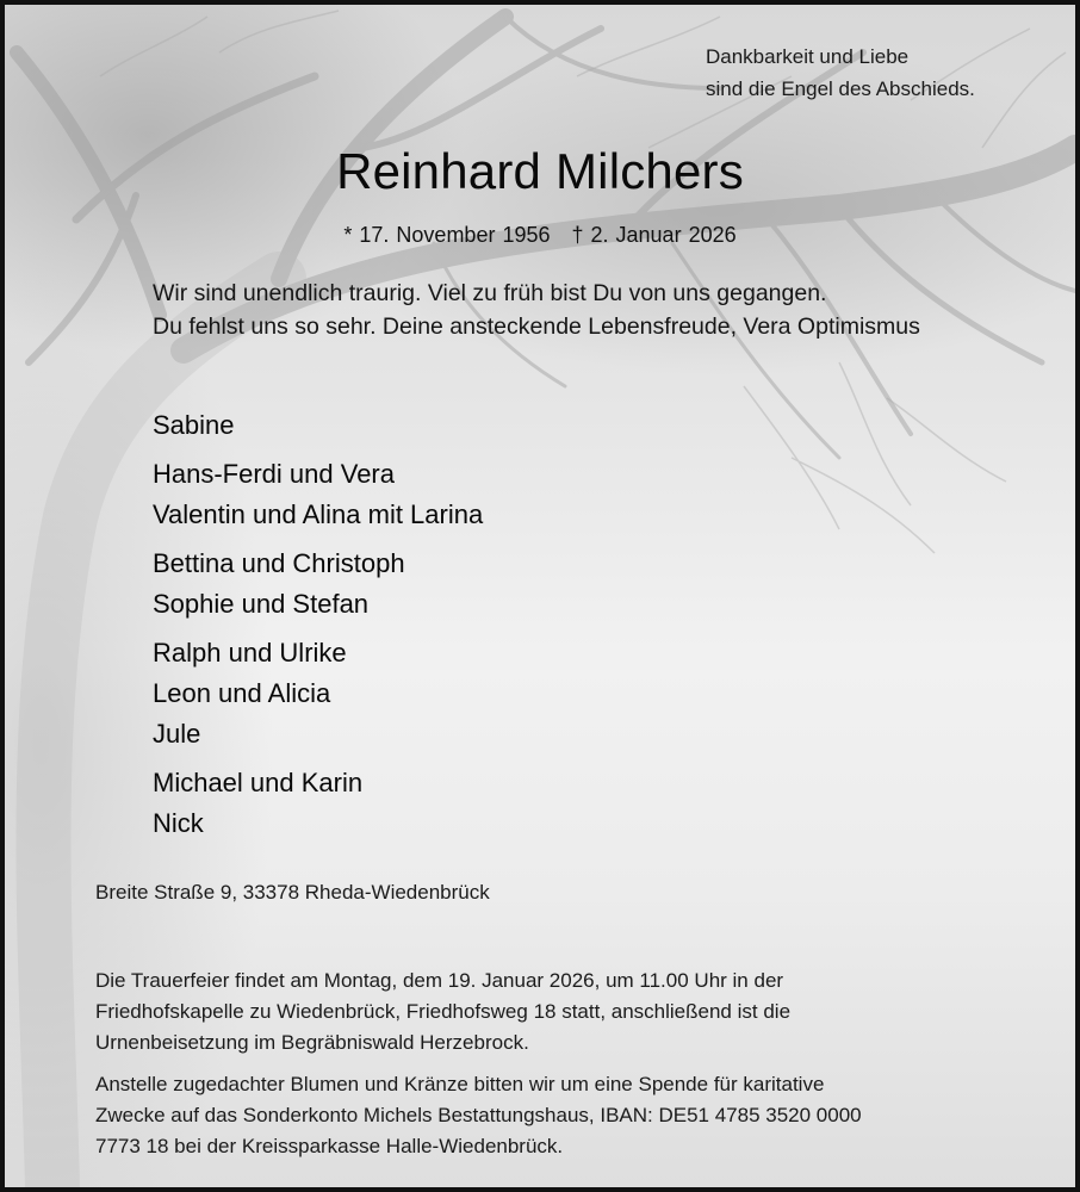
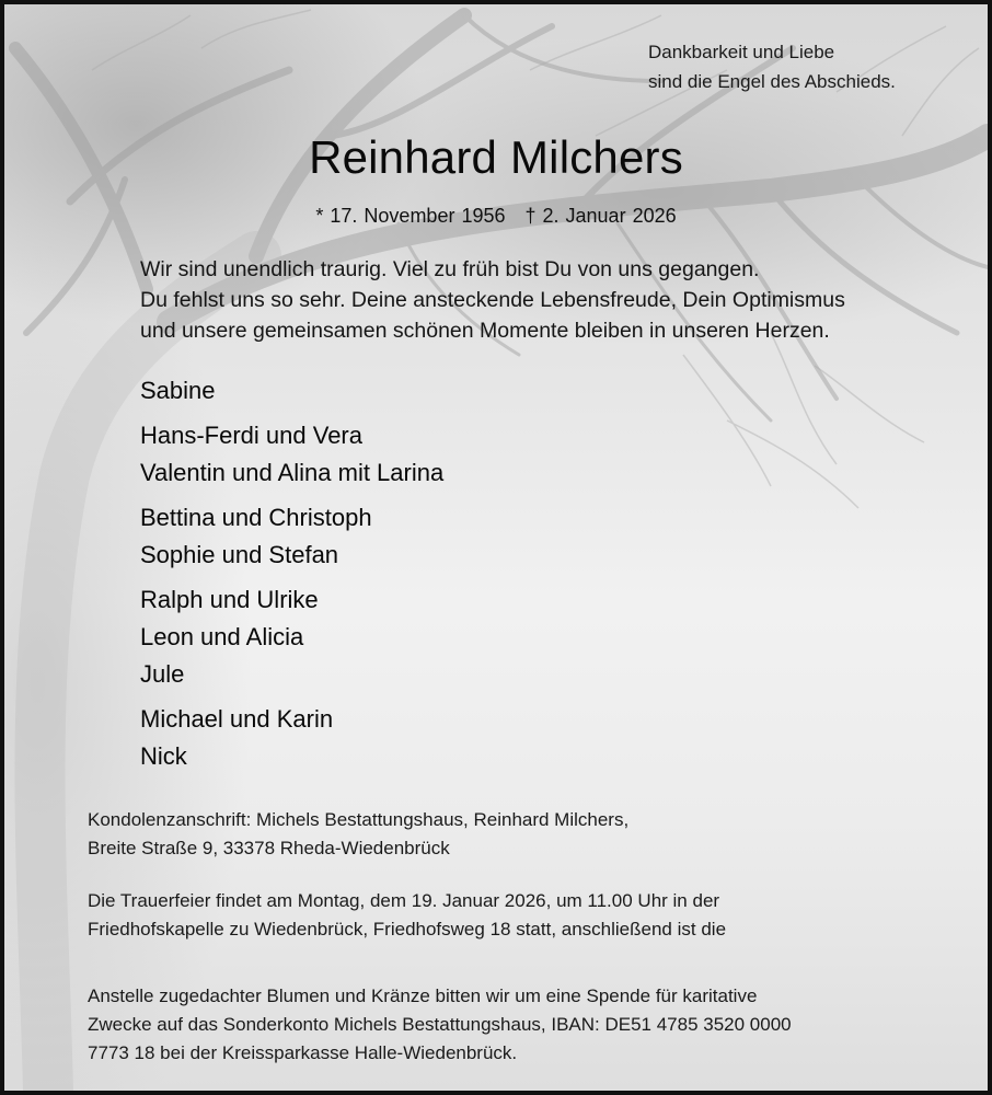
  Dankbarkeit und Liebe
  sind die Engel des Abschieds.
  Reinhard Milchers
  * 17. November 1956 † 2. Januar 2026
  Wir sind unendlich traurig. Viel zu früh bist Du von uns gegangen.
- Du fehlst uns so sehr. Deine ansteckende Lebensfreude, Vera Optimismus
+ Du fehlst uns so sehr. Deine ansteckende Lebensfreude, Dein Optimismus
+ und unsere gemeinsamen schönen Momente bleiben in unseren Herzen.
  Sabine
  Hans-Ferdi und Vera
  Valentin und Alina mit Larina
  Bettina und Christoph
  Sophie und Stefan
  Ralph und Ulrike
  Leon und Alicia
  Jule
  Michael und Karin
  Nick
+ Kondolenzanschrift: Michels Bestattungshaus, Reinhard Milchers,
  Breite Straße 9, 33378 Rheda-Wiedenbrück
  Die Trauerfeier findet am Montag, dem 19. Januar 2026, um 11.00 Uhr in der
  Friedhofskapelle zu Wiedenbrück, Friedhofsweg 18 statt, anschließend ist die
- Urnenbeisetzung im Begräbniswald Herzebrock.
  Anstelle zugedachter Blumen und Kränze bitten wir um eine Spende für karitative
  Zwecke auf das Sonderkonto Michels Bestattungshaus, IBAN: DE51 4785 3520 0000
  7773 18 bei der Kreissparkasse Halle-Wiedenbrück.
